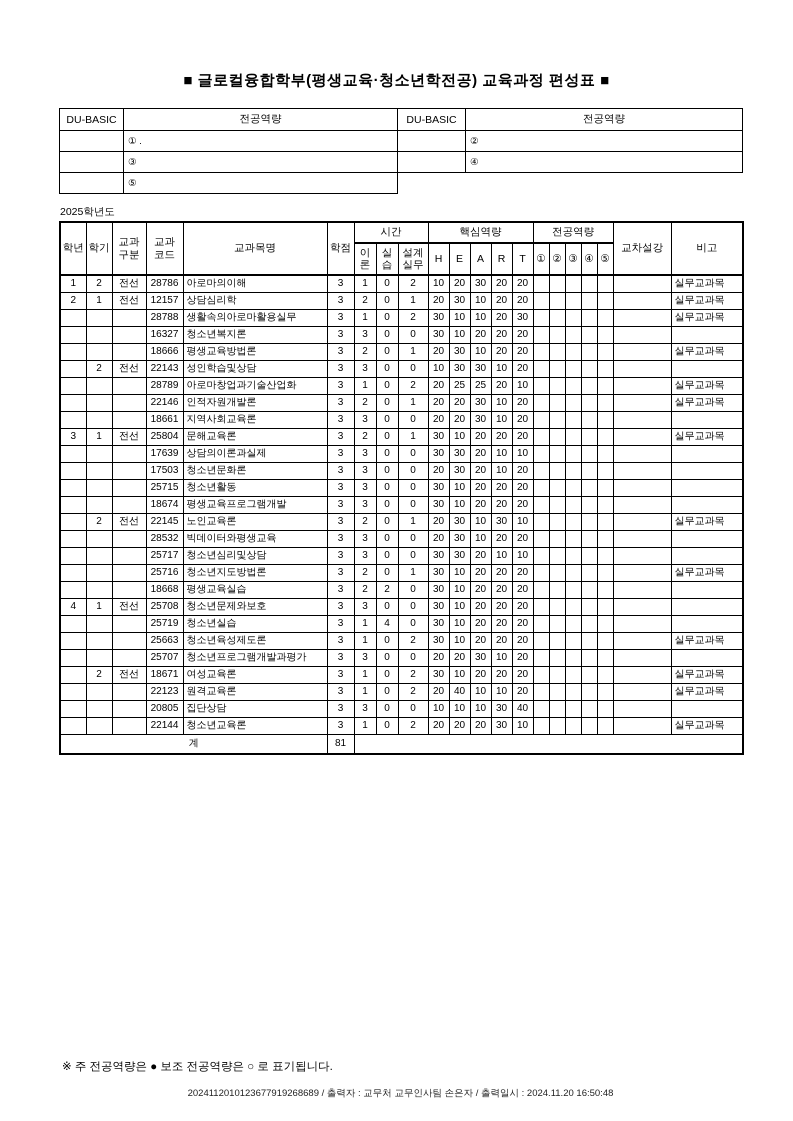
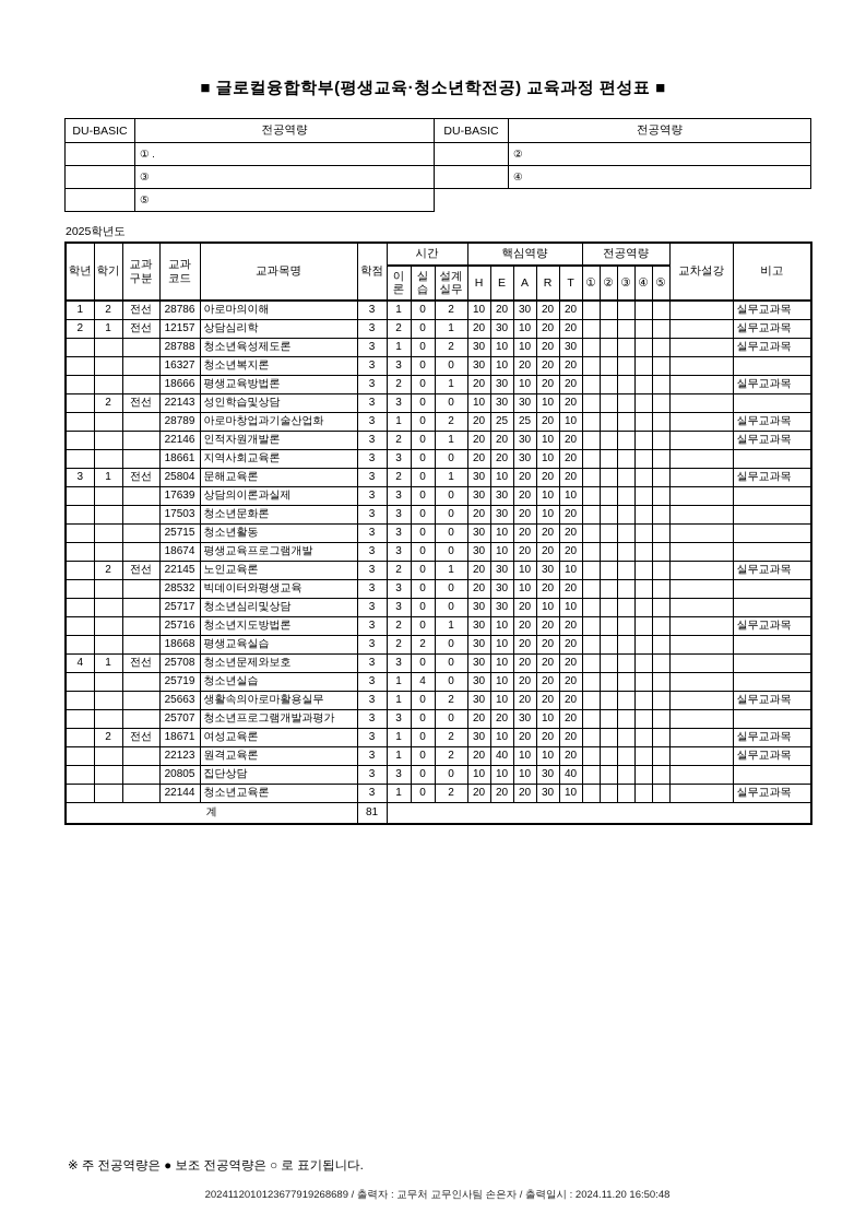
  ■ 글로컬융합학부(평생교육·청소년학전공) 교육과정 편성표 ■
  DU-BASIC	전공역량	DU-BASIC	전공역량
  	① .		②
  	③		④
  	⑤
  2025학년도
  학년	학기	교과 구분	교과 코드	교과목명	학점	시간	핵심역량	전공역량	교차설강	비고
  이 론	실 습	설계 실무	H	E	A	R	T	①	②	③	④	⑤
  1	2	전선	28786	아로마의이해	3	1	0	2	10	20	30	20	20							실무교과목
  2	1	전선	12157	상담심리학	3	2	0	1	20	30	10	20	20							실무교과목
- 			28788	생활속의아로마활용실무	3	1	0	2	30	10	10	20	30							실무교과목
+ 			28788	청소년육성제도론	3	1	0	2	30	10	10	20	30							실무교과목
  			16327	청소년복지론	3	3	0	0	30	10	20	20	20
  			18666	평생교육방법론	3	2	0	1	20	30	10	20	20							실무교과목
  	2	전선	22143	성인학습및상담	3	3	0	0	10	30	30	10	20
  			28789	아로마창업과기술산업화	3	1	0	2	20	25	25	20	10							실무교과목
  			22146	인적자원개발론	3	2	0	1	20	20	30	10	20							실무교과목
  			18661	지역사회교육론	3	3	0	0	20	20	30	10	20
  3	1	전선	25804	문해교육론	3	2	0	1	30	10	20	20	20							실무교과목
  			17639	상담의이론과실제	3	3	0	0	30	30	20	10	10
  			17503	청소년문화론	3	3	0	0	20	30	20	10	20
  			25715	청소년활동	3	3	0	0	30	10	20	20	20
  			18674	평생교육프로그램개발	3	3	0	0	30	10	20	20	20
  	2	전선	22145	노인교육론	3	2	0	1	20	30	10	30	10							실무교과목
  			28532	빅데이터와평생교육	3	3	0	0	20	30	10	20	20
  			25717	청소년심리및상담	3	3	0	0	30	30	20	10	10
  			25716	청소년지도방법론	3	2	0	1	30	10	20	20	20							실무교과목
  			18668	평생교육실습	3	2	2	0	30	10	20	20	20
  4	1	전선	25708	청소년문제와보호	3	3	0	0	30	10	20	20	20
  			25719	청소년실습	3	1	4	0	30	10	20	20	20
- 			25663	청소년육성제도론	3	1	0	2	30	10	20	20	20							실무교과목
+ 			25663	생활속의아로마활용실무	3	1	0	2	30	10	20	20	20							실무교과목
  			25707	청소년프로그램개발과평가	3	3	0	0	20	20	30	10	20
  	2	전선	18671	여성교육론	3	1	0	2	30	10	20	20	20							실무교과목
  			22123	원격교육론	3	1	0	2	20	40	10	10	20							실무교과목
  			20805	집단상담	3	3	0	0	10	10	10	30	40
  			22144	청소년교육론	3	1	0	2	20	20	20	30	10							실무교과목
  계	81
  ※ 주 전공역량은 ● 보조 전공역량은 ○ 로 표기됩니다.
  2024112010123677919268689 / 출력자 : 교무처 교무인사팀 손은자 / 출력일시 : 2024.11.20 16:50:48
